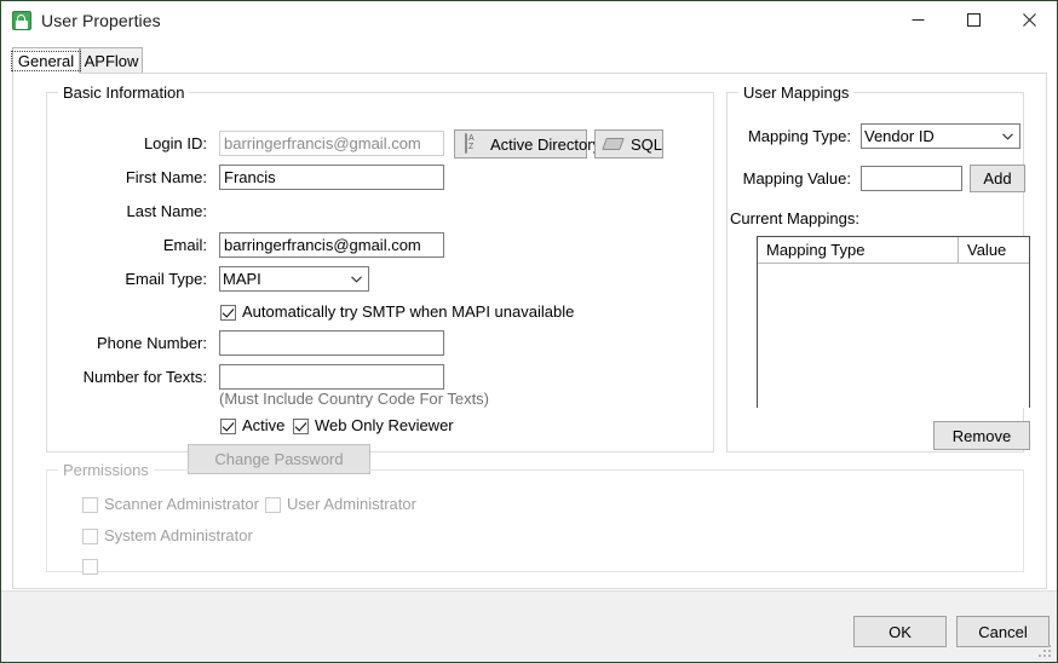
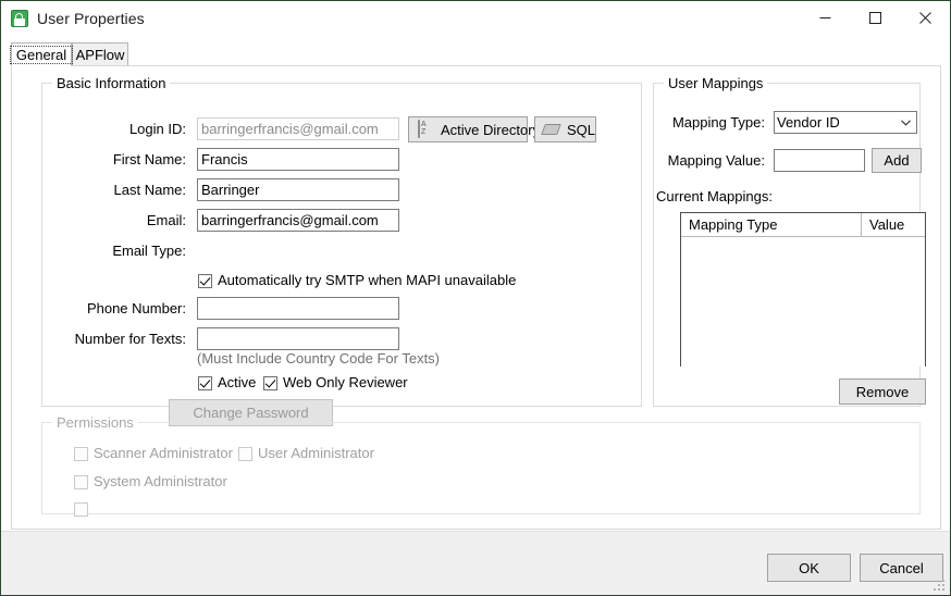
  User Properties
  General
  APFlow
  Basic Information
  Login ID:
  barringerfrancis@gmail.com
  Active Director
  SQL
  First Name:
  Francis
  Last Name:
+ Barringer
  Email:
  barringerfrancis@gmail.com
  Email Type:
- MAPI
  Automatically try SMTP when MAPI unavailable
  Phone Number:
  Number for Texts:
  (Must Include Country Code For Texts)
  Active
  Web Only Reviewer
  Change Password
  User Mappings
  Mapping Type:
  Vendor ID
  Mapping Value:
  Add
  Current Mappings:
  Mapping Type
  Value
  Remove
  Permissions
  Scanner Administrator
  User Administrator
  System Administrator
  OK
  Cancel
